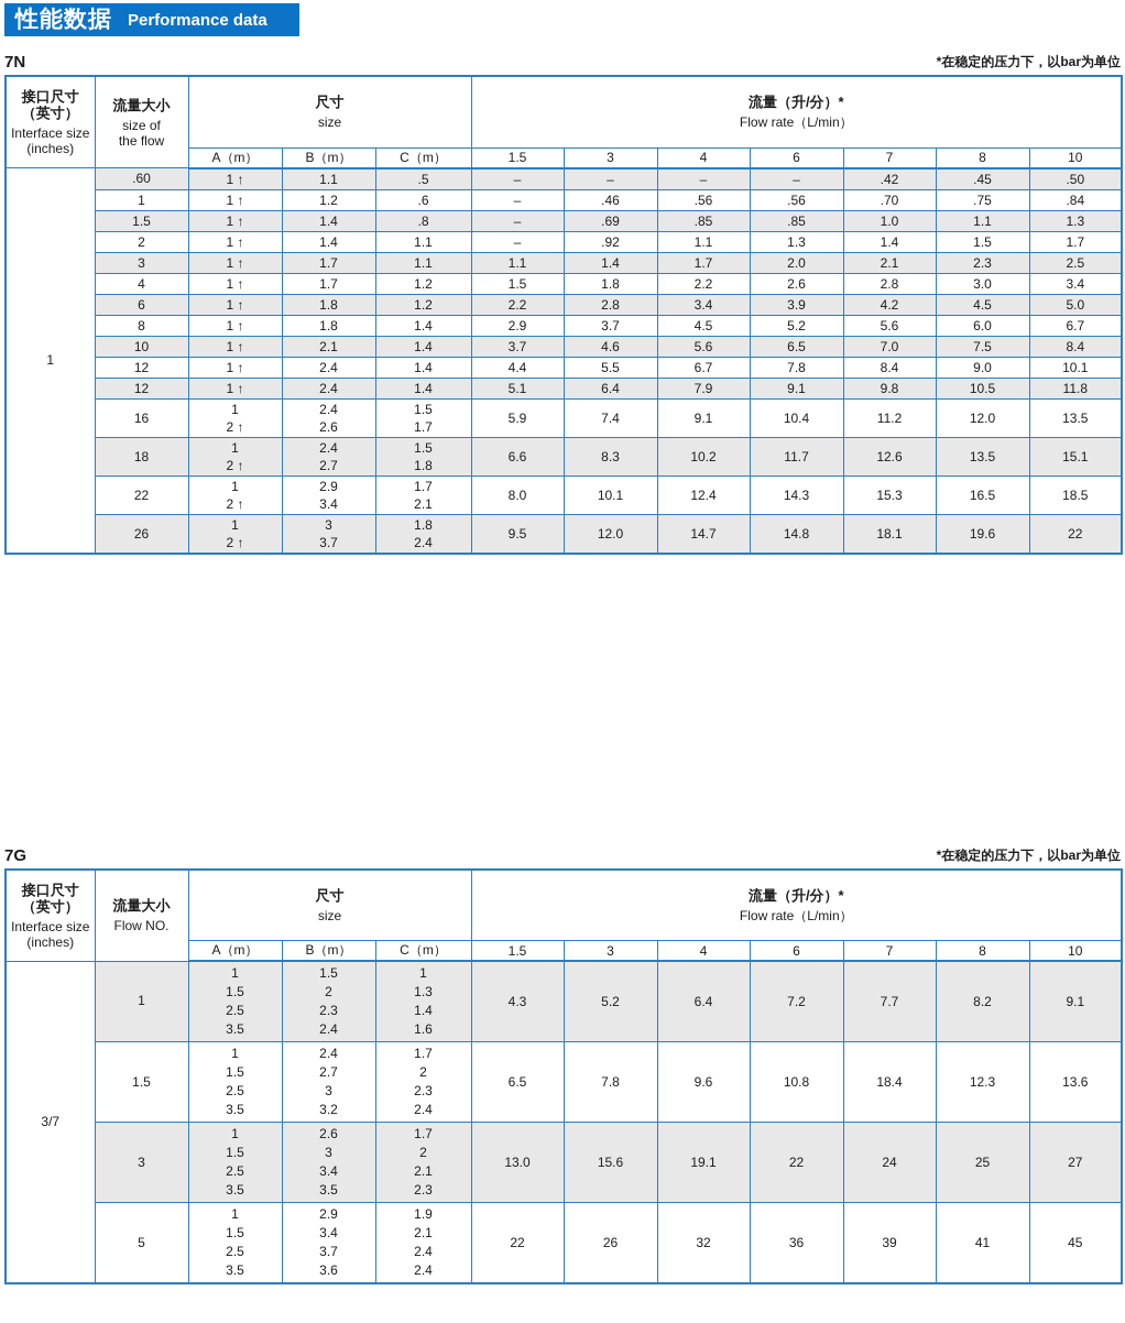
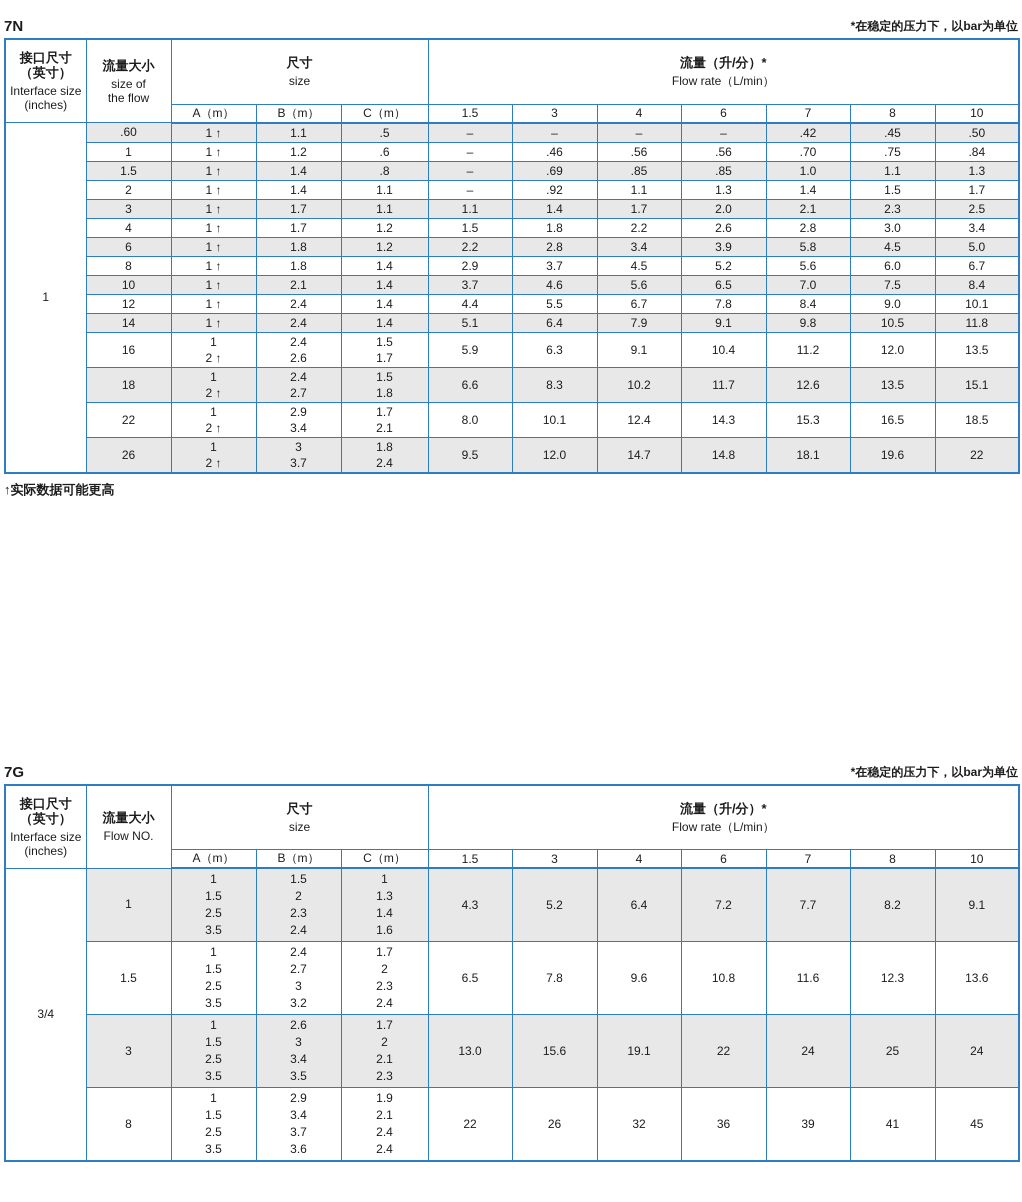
- 性能数据
- Performance data
  7N
  *在稳定的压力下，以bar为单位
  接口尺寸（英寸）Interface size(inches)	流量大小size ofthe flow	尺寸size	流量（升/分）*Flow rate（L/min）
  A（m）	B（m）	C（m）	1.5	3	4	6	7	8	10
  1	.60	1 ↑	1.1	.5	–	–	–	–	.42	.45	.50
  1	1 ↑	1.2	.6	–	.46	.56	.56	.70	.75	.84
  1.5	1 ↑	1.4	.8	–	.69	.85	.85	1.0	1.1	1.3
  2	1 ↑	1.4	1.1	–	.92	1.1	1.3	1.4	1.5	1.7
  3	1 ↑	1.7	1.1	1.1	1.4	1.7	2.0	2.1	2.3	2.5
  4	1 ↑	1.7	1.2	1.5	1.8	2.2	2.6	2.8	3.0	3.4
- 6	1 ↑	1.8	1.2	2.2	2.8	3.4	3.9	4.2	4.5	5.0
+ 6	1 ↑	1.8	1.2	2.2	2.8	3.4	3.9	5.8	4.5	5.0
  8	1 ↑	1.8	1.4	2.9	3.7	4.5	5.2	5.6	6.0	6.7
  10	1 ↑	2.1	1.4	3.7	4.6	5.6	6.5	7.0	7.5	8.4
  12	1 ↑	2.4	1.4	4.4	5.5	6.7	7.8	8.4	9.0	10.1
- 12	1 ↑	2.4	1.4	5.1	6.4	7.9	9.1	9.8	10.5	11.8
+ 14	1 ↑	2.4	1.4	5.1	6.4	7.9	9.1	9.8	10.5	11.8
- 16	12 ↑	2.42.6	1.51.7	5.9	7.4	9.1	10.4	11.2	12.0	13.5
+ 16	12 ↑	2.42.6	1.51.7	5.9	6.3	9.1	10.4	11.2	12.0	13.5
  18	12 ↑	2.42.7	1.51.8	6.6	8.3	10.2	11.7	12.6	13.5	15.1
  22	12 ↑	2.93.4	1.72.1	8.0	10.1	12.4	14.3	15.3	16.5	18.5
  26	12 ↑	33.7	1.82.4	9.5	12.0	14.7	14.8	18.1	19.6	22
+ ↑实际数据可能更高
  7G
  *在稳定的压力下，以bar为单位
  接口尺寸（英寸）Interface size(inches)	流量大小Flow NO.	尺寸size	流量（升/分）*Flow rate（L/min）
  A（m）	B（m）	C（m）	1.5	3	4	6	7	8	10
- 3/7	1	11.52.53.5	1.522.32.4	11.31.41.6	4.3	5.2	6.4	7.2	7.7	8.2	9.1
+ 3/4	1	11.52.53.5	1.522.32.4	11.31.41.6	4.3	5.2	6.4	7.2	7.7	8.2	9.1
- 1.5	11.52.53.5	2.42.733.2	1.722.32.4	6.5	7.8	9.6	10.8	18.4	12.3	13.6
+ 1.5	11.52.53.5	2.42.733.2	1.722.32.4	6.5	7.8	9.6	10.8	11.6	12.3	13.6
- 3	11.52.53.5	2.633.43.5	1.722.12.3	13.0	15.6	19.1	22	24	25	27
+ 3	11.52.53.5	2.633.43.5	1.722.12.3	13.0	15.6	19.1	22	24	25	24
- 5	11.52.53.5	2.93.43.73.6	1.92.12.42.4	22	26	32	36	39	41	45
+ 8	11.52.53.5	2.93.43.73.6	1.92.12.42.4	22	26	32	36	39	41	45
